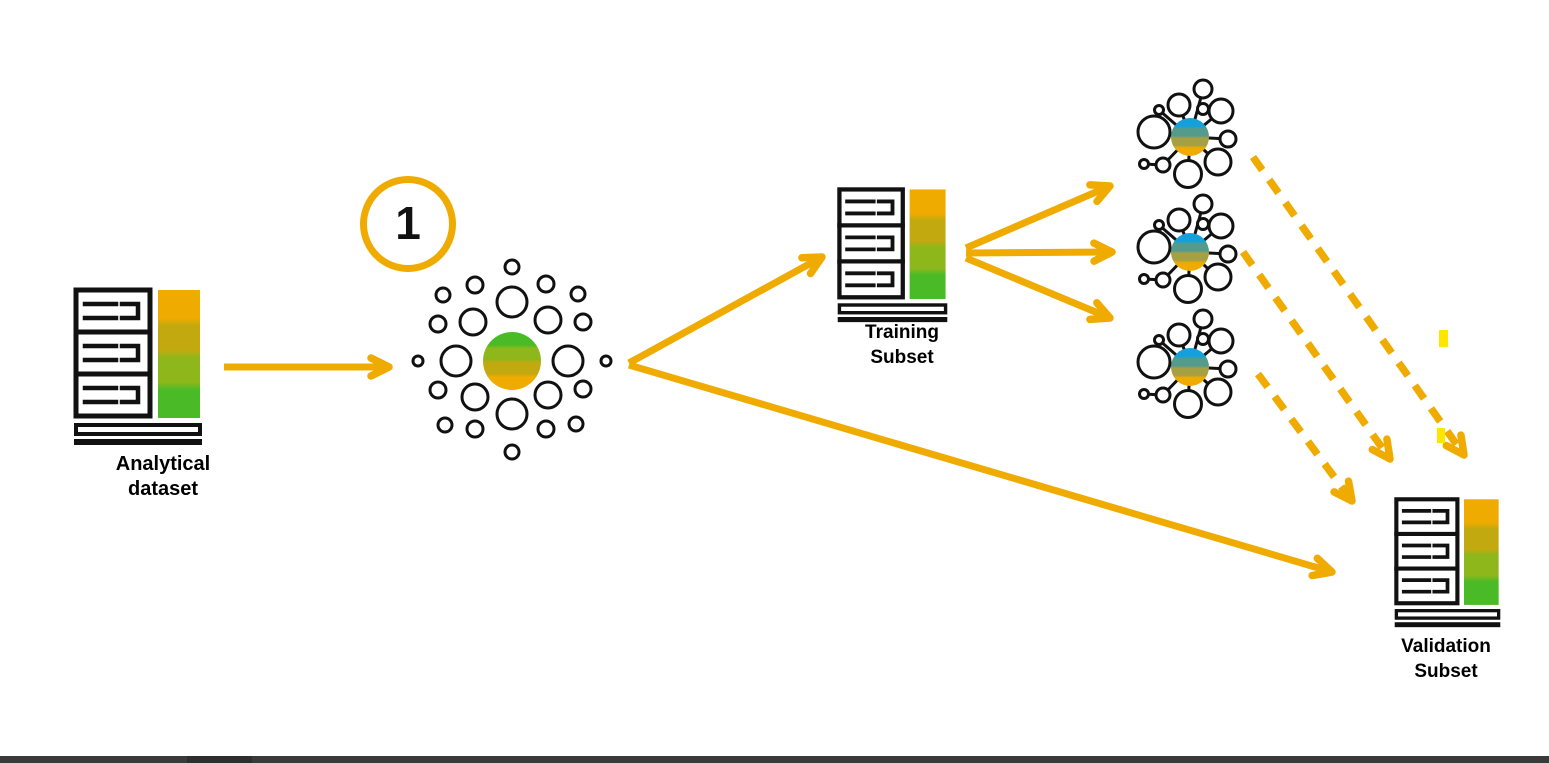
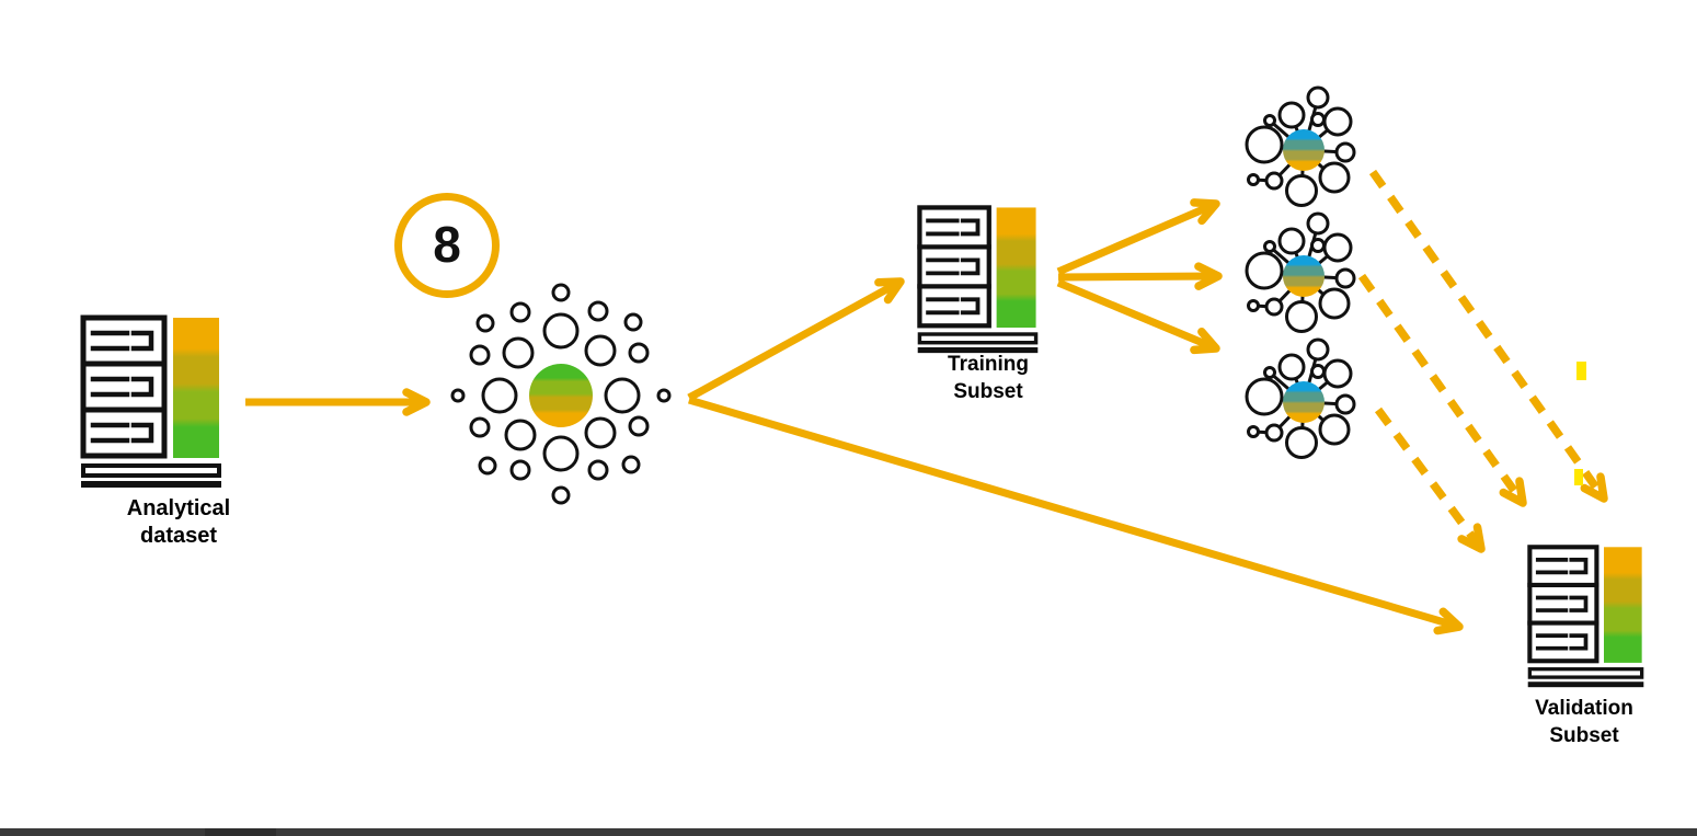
  Analytical
  dataset
- 1
+ 8
  Training
  Subset
  Validation
  Subset
